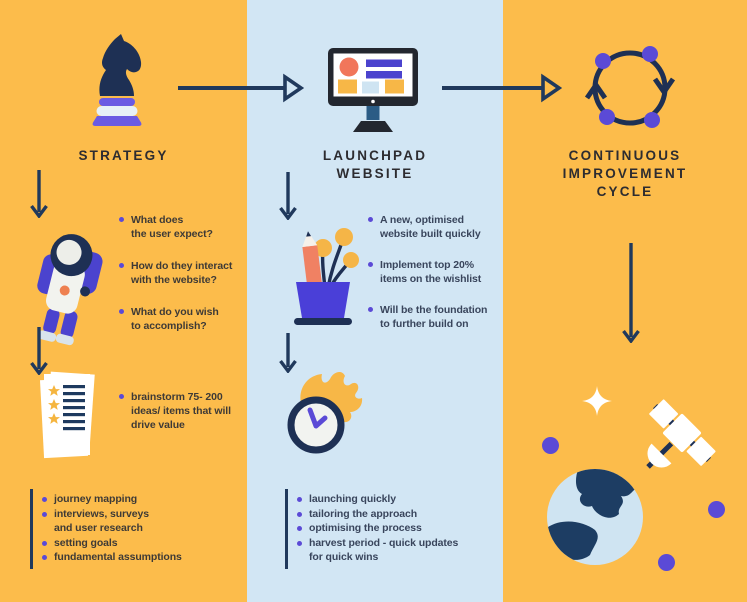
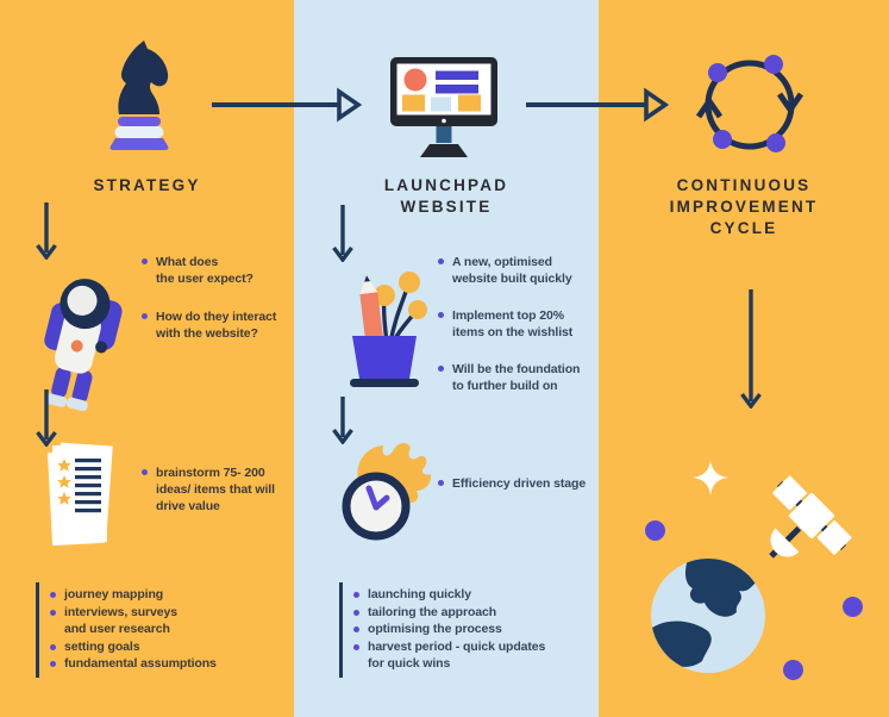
  STRATEGY
  LAUNCHPAD
  WEBSITE
  CONTINUOUS
  IMPROVEMENT
  CYCLE
  What does
  the user expect?
  How do they interact
  with the website?
- What do you wish
- to accomplish?
  brainstorm 75- 200
  ideas/ items that will
  drive value
  journey mapping
  interviews, surveys
  and user research
  setting goals
  fundamental assumptions
  A new, optimised
  website built quickly
  Implement top 20%
  items on the wishlist
  Will be the foundation
  to further build on
+ Efficiency driven stage
  launching quickly
  tailoring the approach
  optimising the process
  harvest period - quick updates
  for quick wins
